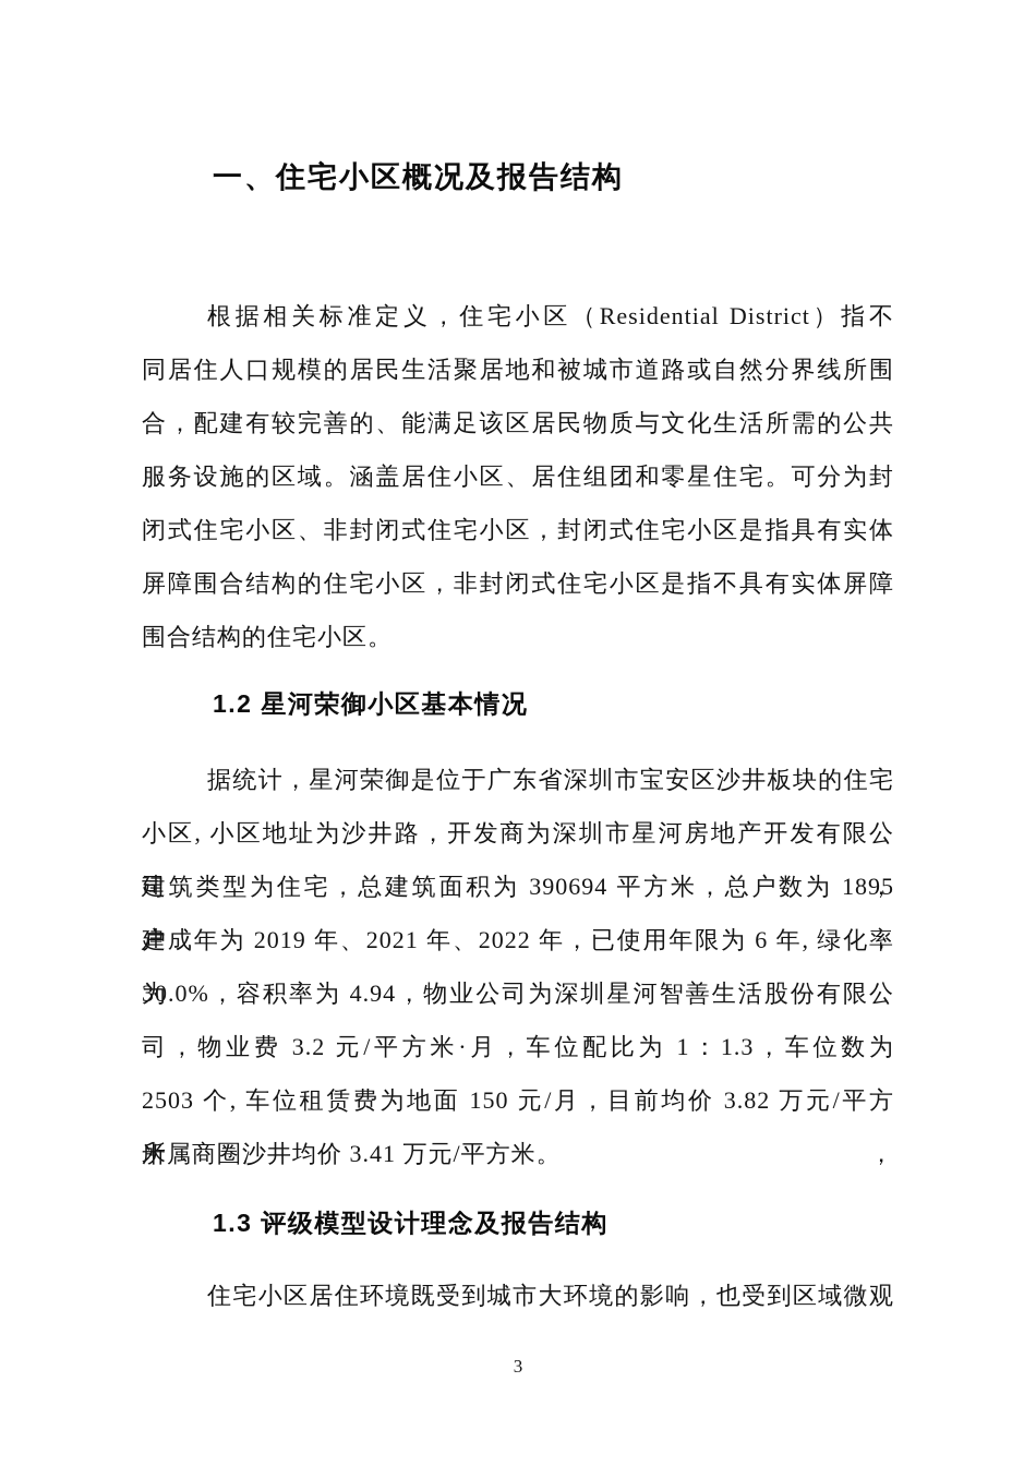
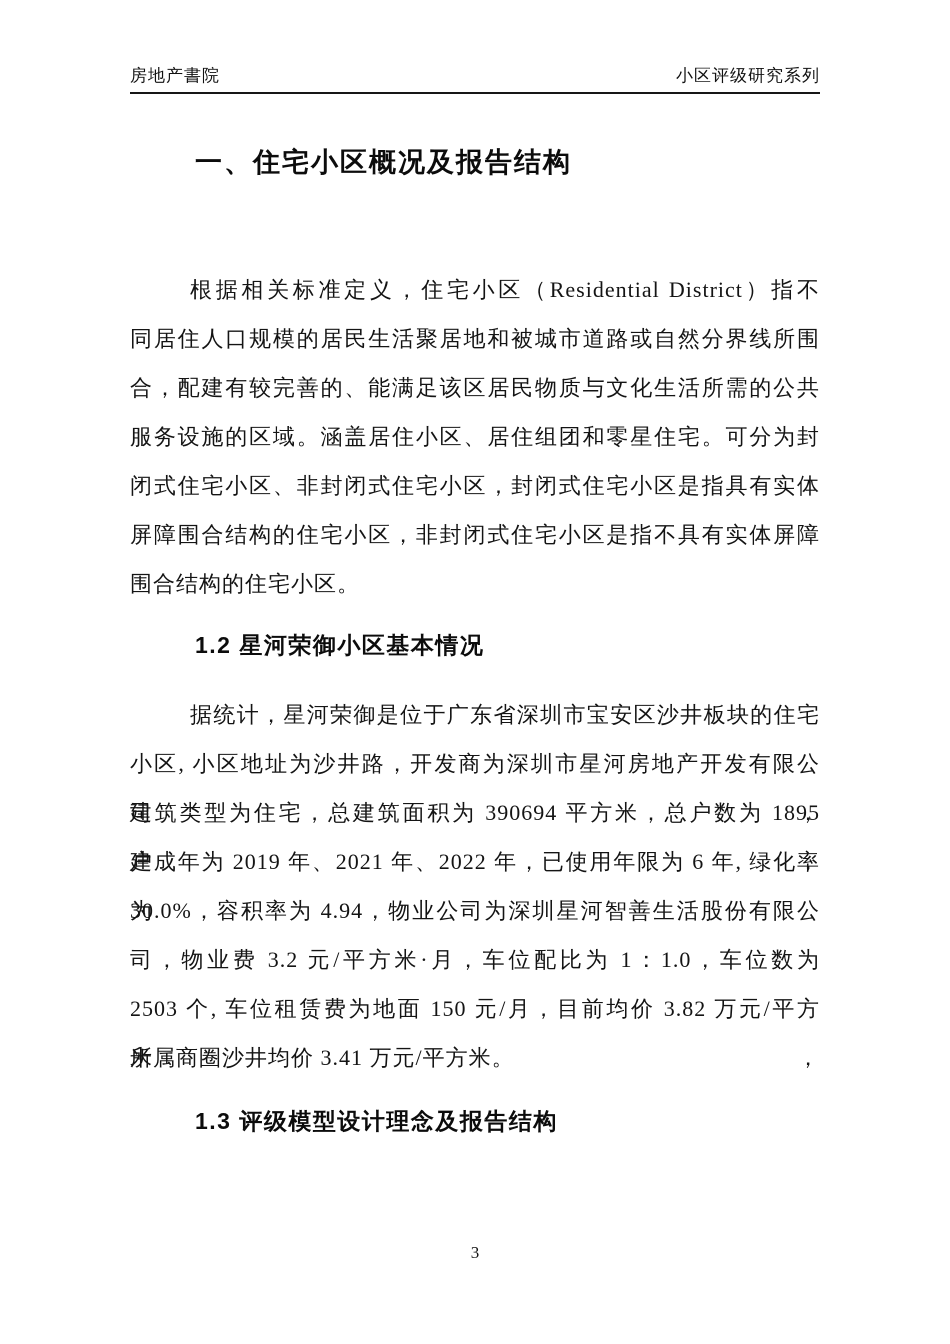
+ 房地产書院
+ 小区评级研究系列
  一、住宅小区概况及报告结构
  根据相关标准定义，住宅小区（Residential District）指不
  同居住人口规模的居民生活聚居地和被城市道路或自然分界线所围
  合，配建有较完善的、能满足该区居民物质与文化生活所需的公共
  服务设施的区域。涵盖居住小区、居住组团和零星住宅。可分为封
  闭式住宅小区、非封闭式住宅小区，封闭式住宅小区是指具有实体
  屏障围合结构的住宅小区，非封闭式住宅小区是指不具有实体屏障
  围合结构的住宅小区。
  1.2 星河荣御小区基本情况
  据统计，星河荣御是位于广东省深圳市宝安区沙井板块的住宅
  小区, 小区地址为沙井路，开发商为深圳市星河房地产开发有限公司，
  建筑类型为住宅，总建筑面积为 390694 平方米，总户数为 1895 户，
  建成年为 2019 年、2021 年、2022 年，已使用年限为 6 年, 绿化率为
  30.0%，容积率为 4.94，物业公司为深圳星河智善生活股份有限公
- 司，物业费 3.2 元/平方米·月，车位配比为 1：1.3，车位数为
+ 司，物业费 3.2 元/平方米·月，车位配比为 1：1.0，车位数为
  2503 个, 车位租赁费为地面 150 元/月，目前均价 3.82 万元/平方米，
  所属商圈沙井均价 3.41 万元/平方米。
  1.3 评级模型设计理念及报告结构
- 住宅小区居住环境既受到城市大环境的影响，也受到区域微观
  3
